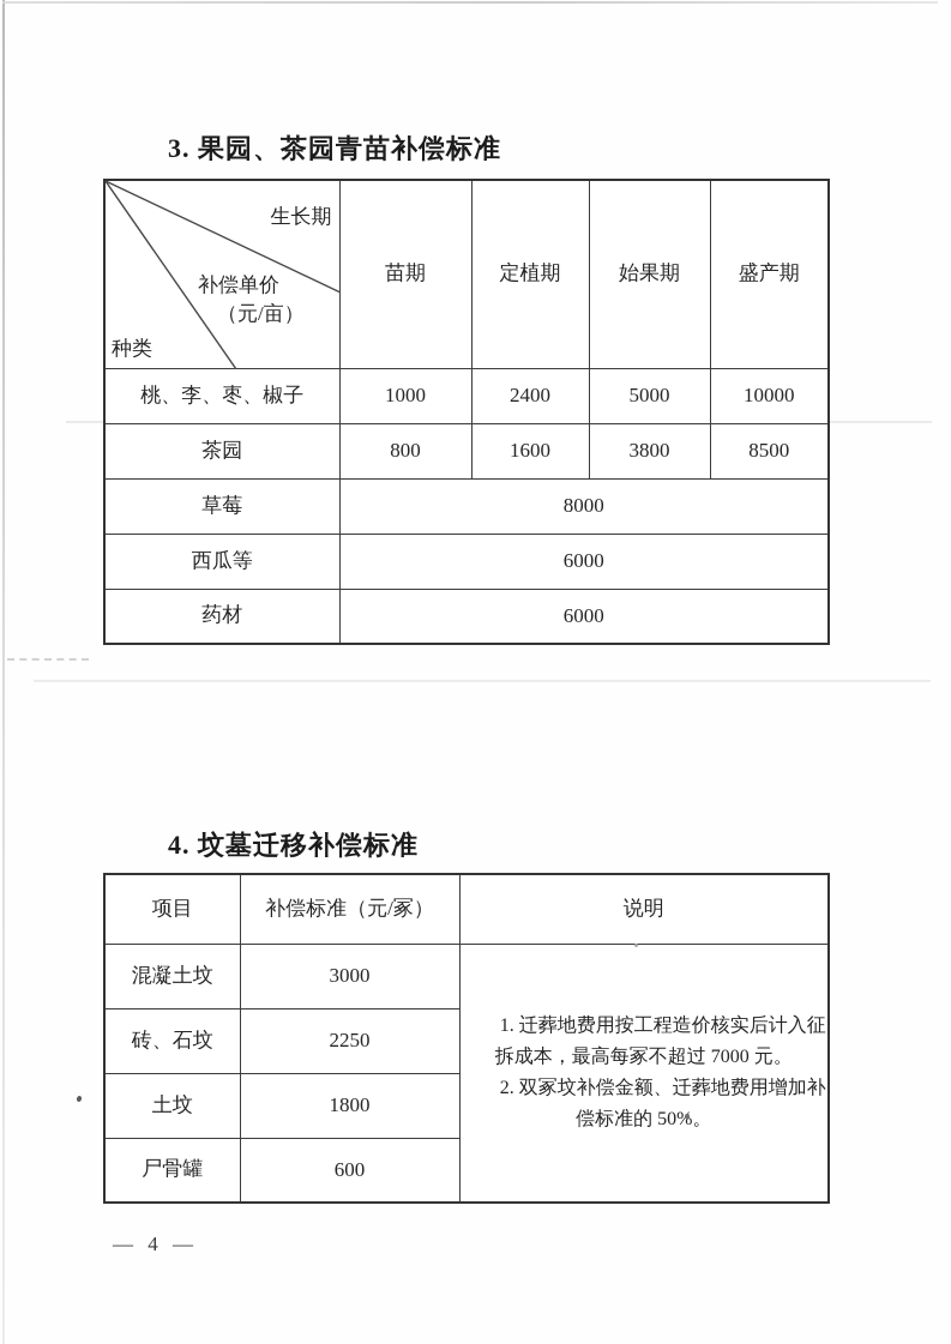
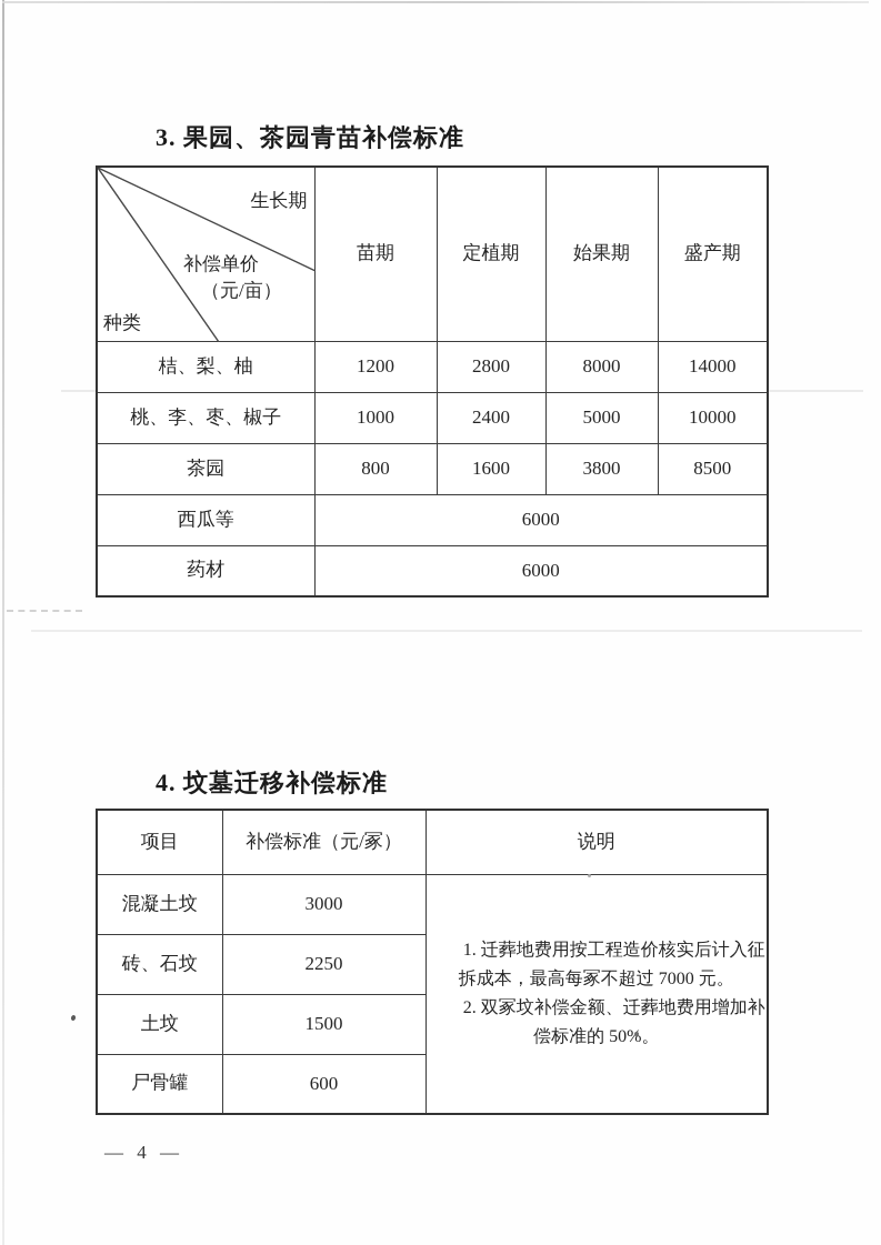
  3. 果园、茶园青苗补偿标准
  生长期 补偿单价 （元/亩） 种类	苗期	定植期	始果期	盛产期
+ 桔、梨、柚	1200	2800	8000	14000
  桃、李、枣、椒子	1000	2400	5000	10000
  茶园	800	1600	3800	8500
- 草莓	8000
  西瓜等	6000
  药材	6000
  4. 坟墓迁移补偿标准
  项目	补偿标准（元/冢）	说明
  混凝土坟	3000	1. 迁葬地费用按工程造价核实后计入征拆成本，最高每冢不超过 7000 元。 2. 双冢坟补偿金额、迁葬地费用增加补偿标准的 50%。
  砖、石坟	2250
- 土坟	1800
+ 土坟	1500
  尸骨罐	600
  — 4 —
